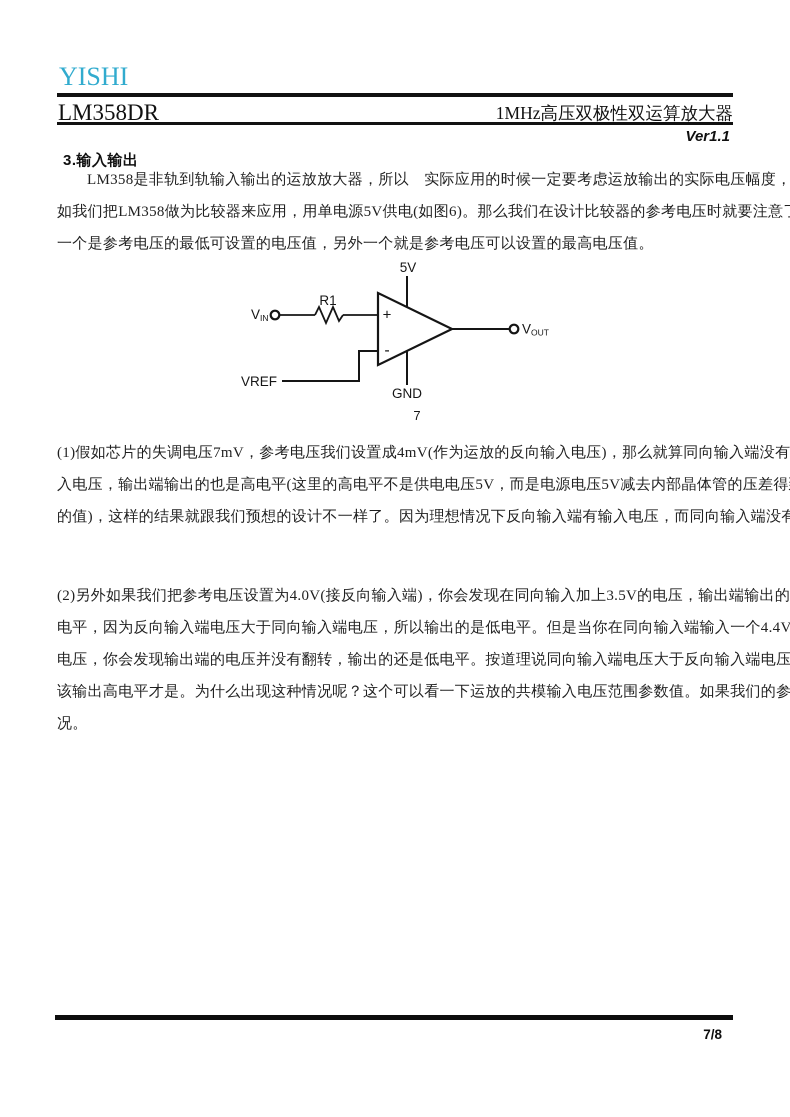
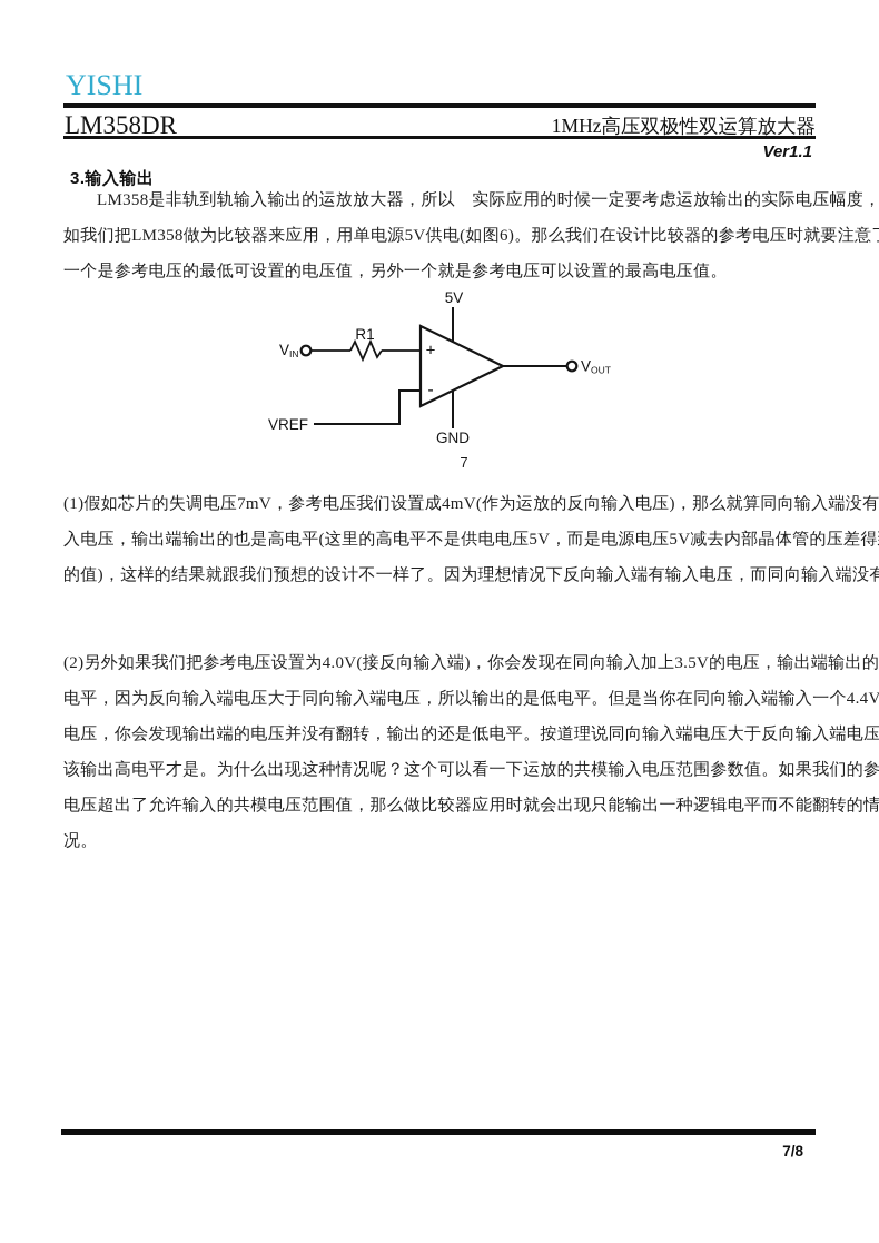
  YISHI
  LM358DR
  1MHz高压双极性双运算放大器
  Ver1.1
  3.输入输出
  LM358是非轨到轨输入输出的运放放大器，所以 实际应用的时候一定要考虑运放输出的实际电压幅度，
  如我们把LM358做为比较器来应用，用单电源5V供电(如图6)。那么我们在设计比较器的参考电压时就要注意
  一个是参考电压的最低可设置的电压值，另外一个就是参考电压可以设置的最高电压值。
  5V
  +
  -
  VIN
  R1
  VREF
  GND
  VOUT
  7
  (1)假如芯片的失调电压7mV，参考电压我们设置成4mV(作为运放的反向输入电压)，那么就算同向输入端没有
  入电压，输出端输出的也是高电平(这里的高电平不是供电电压5V，而是电源电压5V减去内部晶体管的压差得
  的值)，这样的结果就跟我们预想的设计不一样了。因为理想情况下反向输入端有输入电压，而同向输入端没有
  (2)另外如果我们把参考电压设置为4.0V(接反向输入端)，你会发现在同向输入加上3.5V的电压，输出端输出的
  电平，因为反向输入端电压大于同向输入端电压，所以输出的是低电平。但是当你在同向输入端输入一个4.4V
  电压，你会发现输出端的电压并没有翻转，输出的还是低电平。按道理说同向输入端电压大于反向输入端电压
  该输出高电平才是。为什么出现这种情况呢？这个可以看一下运放的共模输入电压范围参数值。如果我们的参
+ 电压超出了允许输入的共模电压范围值，那么做比较器应用时就会出现只能输出一种逻辑电平而不能翻转的情
  况。
  7/8
